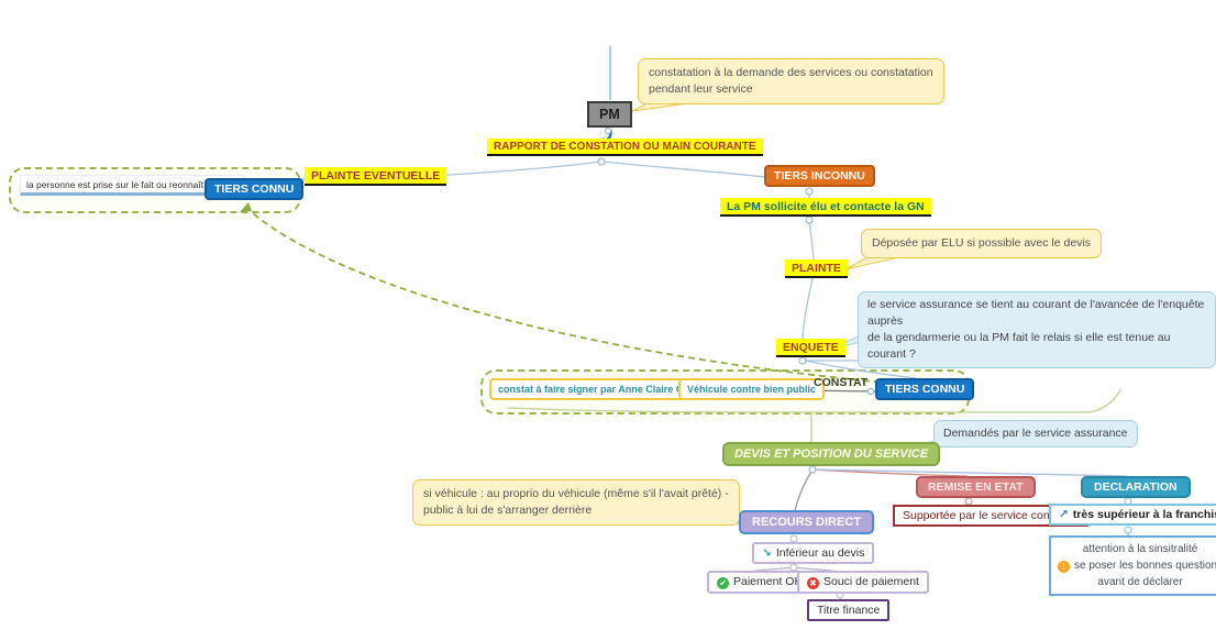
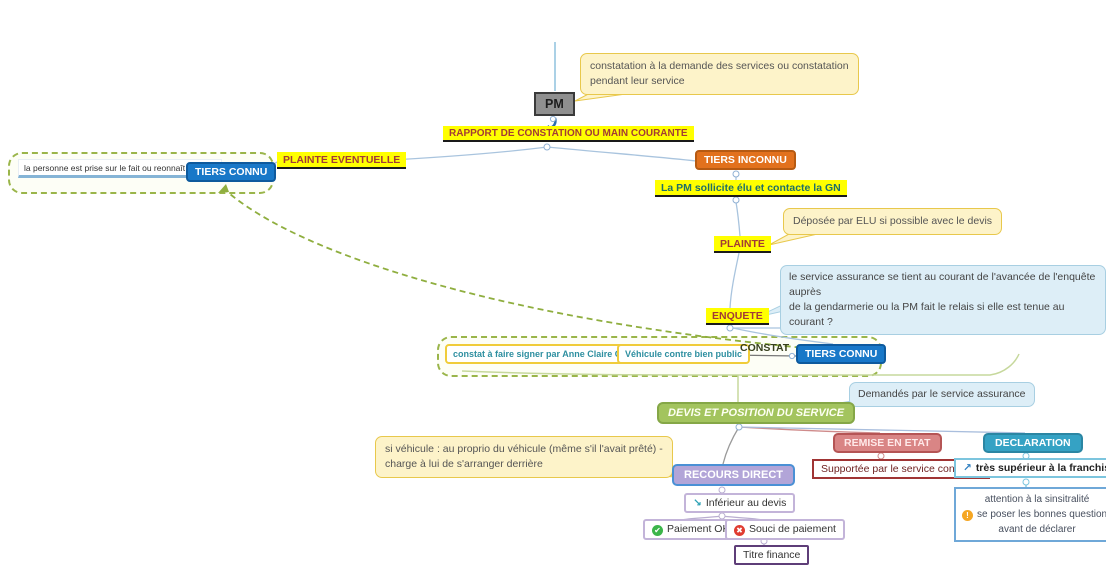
  constatation à la demande des services ou constatation
  pendant leur service
  PM
  RAPPORT DE CONSTATION OU MAIN COURANTE
  PLAINTE EVENTUELLE
  la personne est prise sur le fait ou reonnaît
  TIERS CONNU
  TIERS INCONNU
  La PM sollicite élu et contacte la GN
  Déposée par ELU si possible avec le devis
  PLAINTE
  le service assurance se tient au courant de l'avancée de l'enquête auprès
  de la gendarmerie ou la PM fait le relais si elle est tenue au courant ?
  ENQUETE
  constat à faire signer par Anne Claire
  Véhicule contre bien public
  CONSTAT
  TIERS CONNU
  Demandés par le service assurance
  DEVIS ET POSITION DU SERVICE
  si véhicule : au proprio du véhicule (même s'il l'avait prêté) -
- public à lui de s'arranger derrière
+ charge à lui de s'arranger derrière
  RECOURS DIRECT
  REMISE EN ETAT
  Supportée par le service con
  DECLARATION
  ↗ très supérieur à la franchi
  attention à la sinsitralité
  ! se poser les bonnes question
  avant de déclarer
  ↘ Inférieur au devis
  ✔ Paiement O
  ✖ Souci de paiement
  Titre finance
